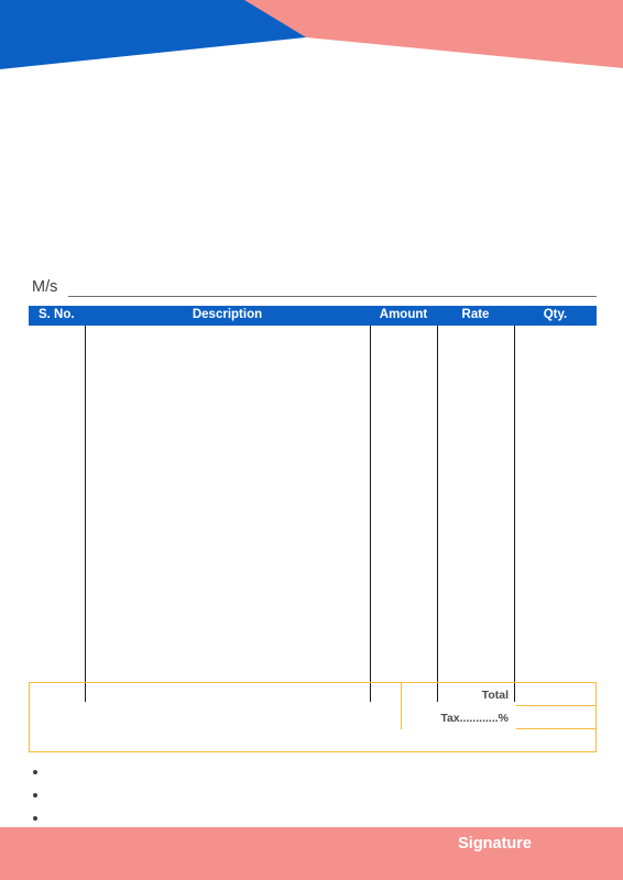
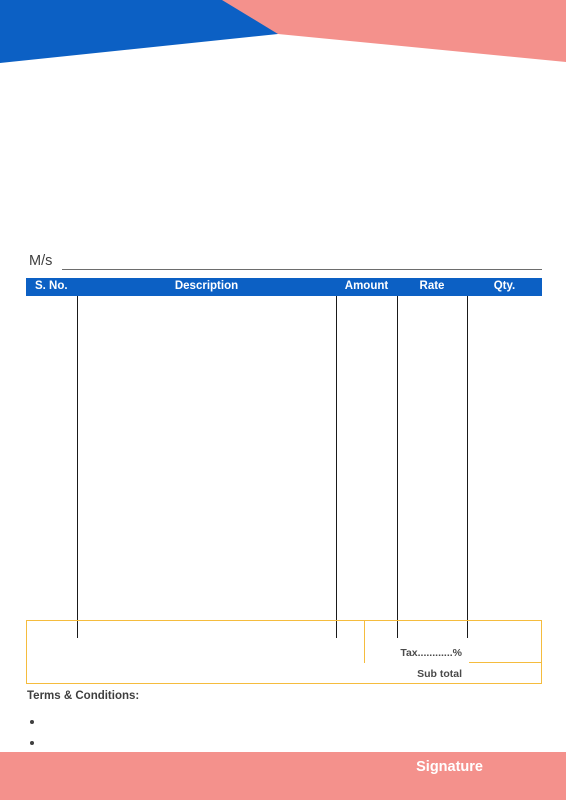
  M/s
  S. No.
  Description
  Amount
  Rate
  Qty.
- Total
  Tax............%
+ Sub total
+ Terms & Conditions:
  Signature
